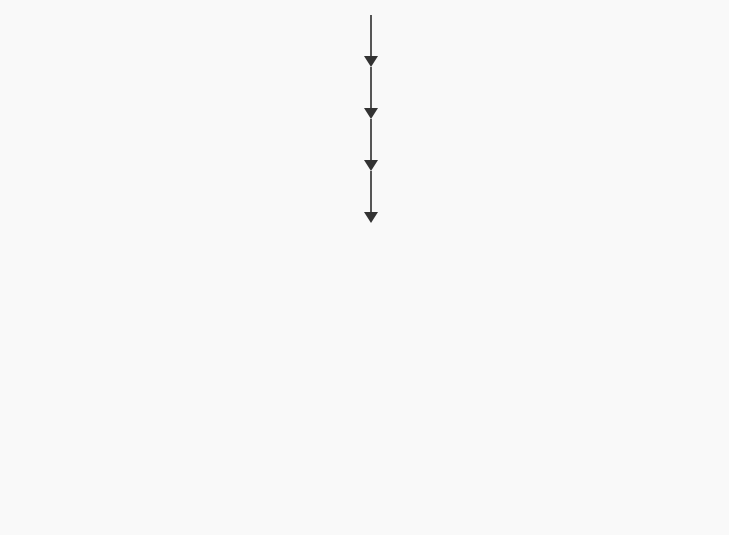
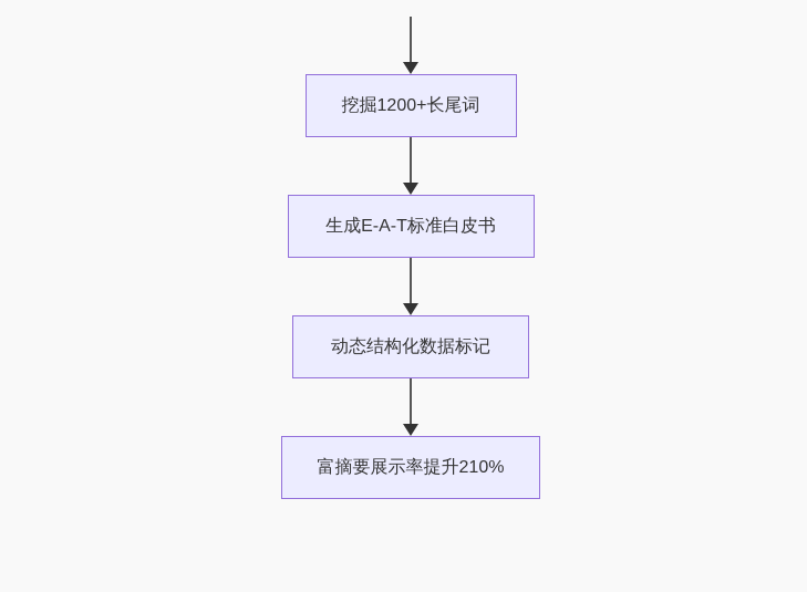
+ 挖掘1200+长尾词
+ 生成E-A-T标准白皮书
+ 动态结构化数据标记
+ 富摘要展示率提升210%
